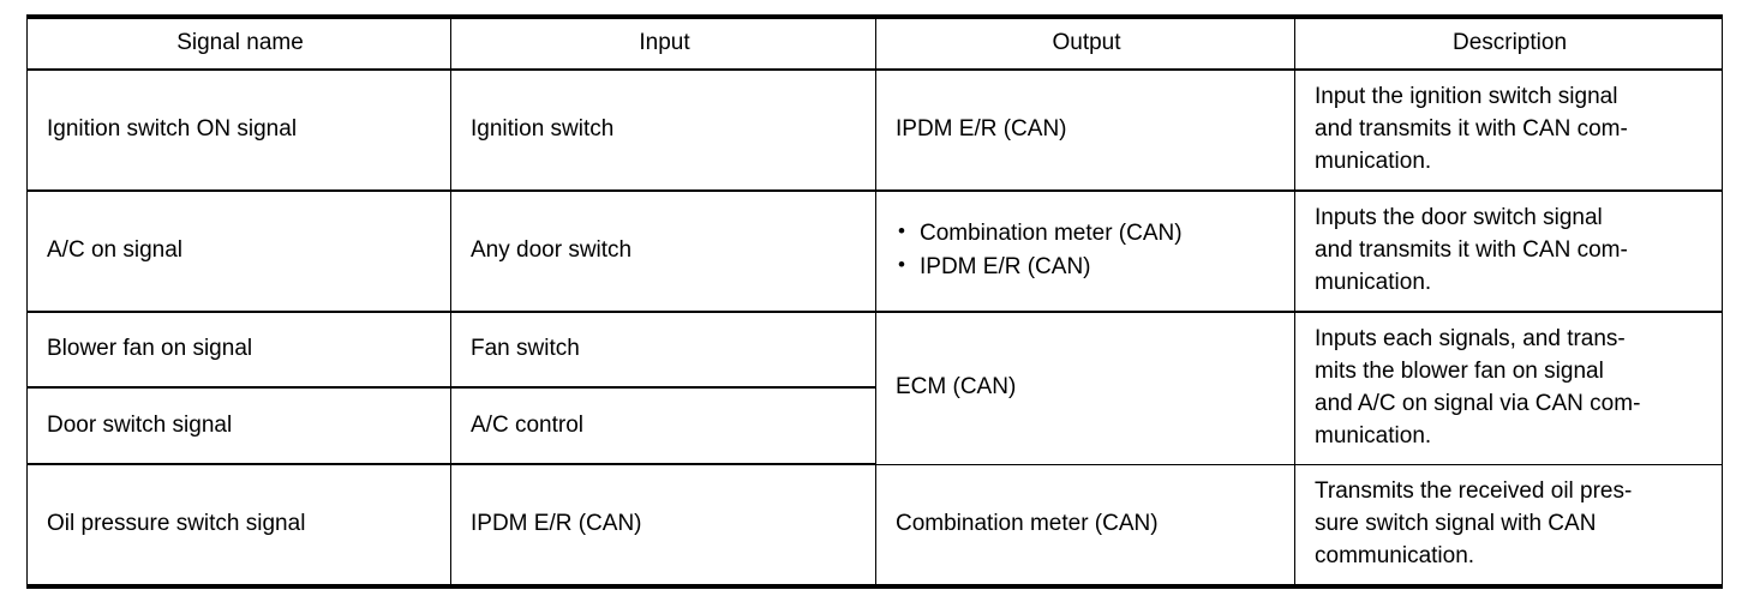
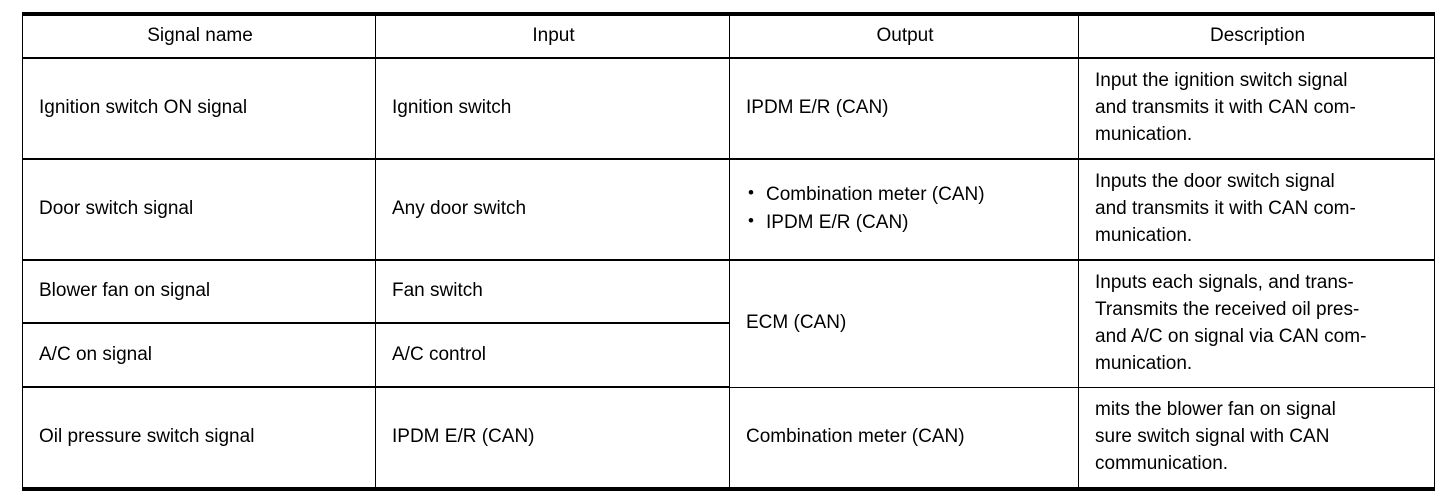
  Signal name	Input	Output	Description
  Ignition switch ON signal	Ignition switch	IPDM E/R (CAN)	Input the ignition switch signal and transmits it with CAN com- munication.
- A/C on signal	Any door switch	Combination meter (CAN) IPDM E/R (CAN)	Inputs the door switch signal and transmits it with CAN com- munication.
+ Door switch signal	Any door switch	Combination meter (CAN) IPDM E/R (CAN)	Inputs the door switch signal and transmits it with CAN com- munication.
- Blower fan on signal	Fan switch	ECM (CAN)	Inputs each signals, and trans- mits the blower fan on signal and A/C on signal via CAN com- munication.
+ Blower fan on signal	Fan switch	ECM (CAN)	Inputs each signals, and trans- Transmits the received oil pres- and A/C on signal via CAN com- munication.
- Door switch signal	A/C control
+ A/C on signal	A/C control
- Oil pressure switch signal	IPDM E/R (CAN)	Combination meter (CAN)	Transmits the received oil pres- sure switch signal with CAN communication.
+ Oil pressure switch signal	IPDM E/R (CAN)	Combination meter (CAN)	mits the blower fan on signal sure switch signal with CAN communication.
